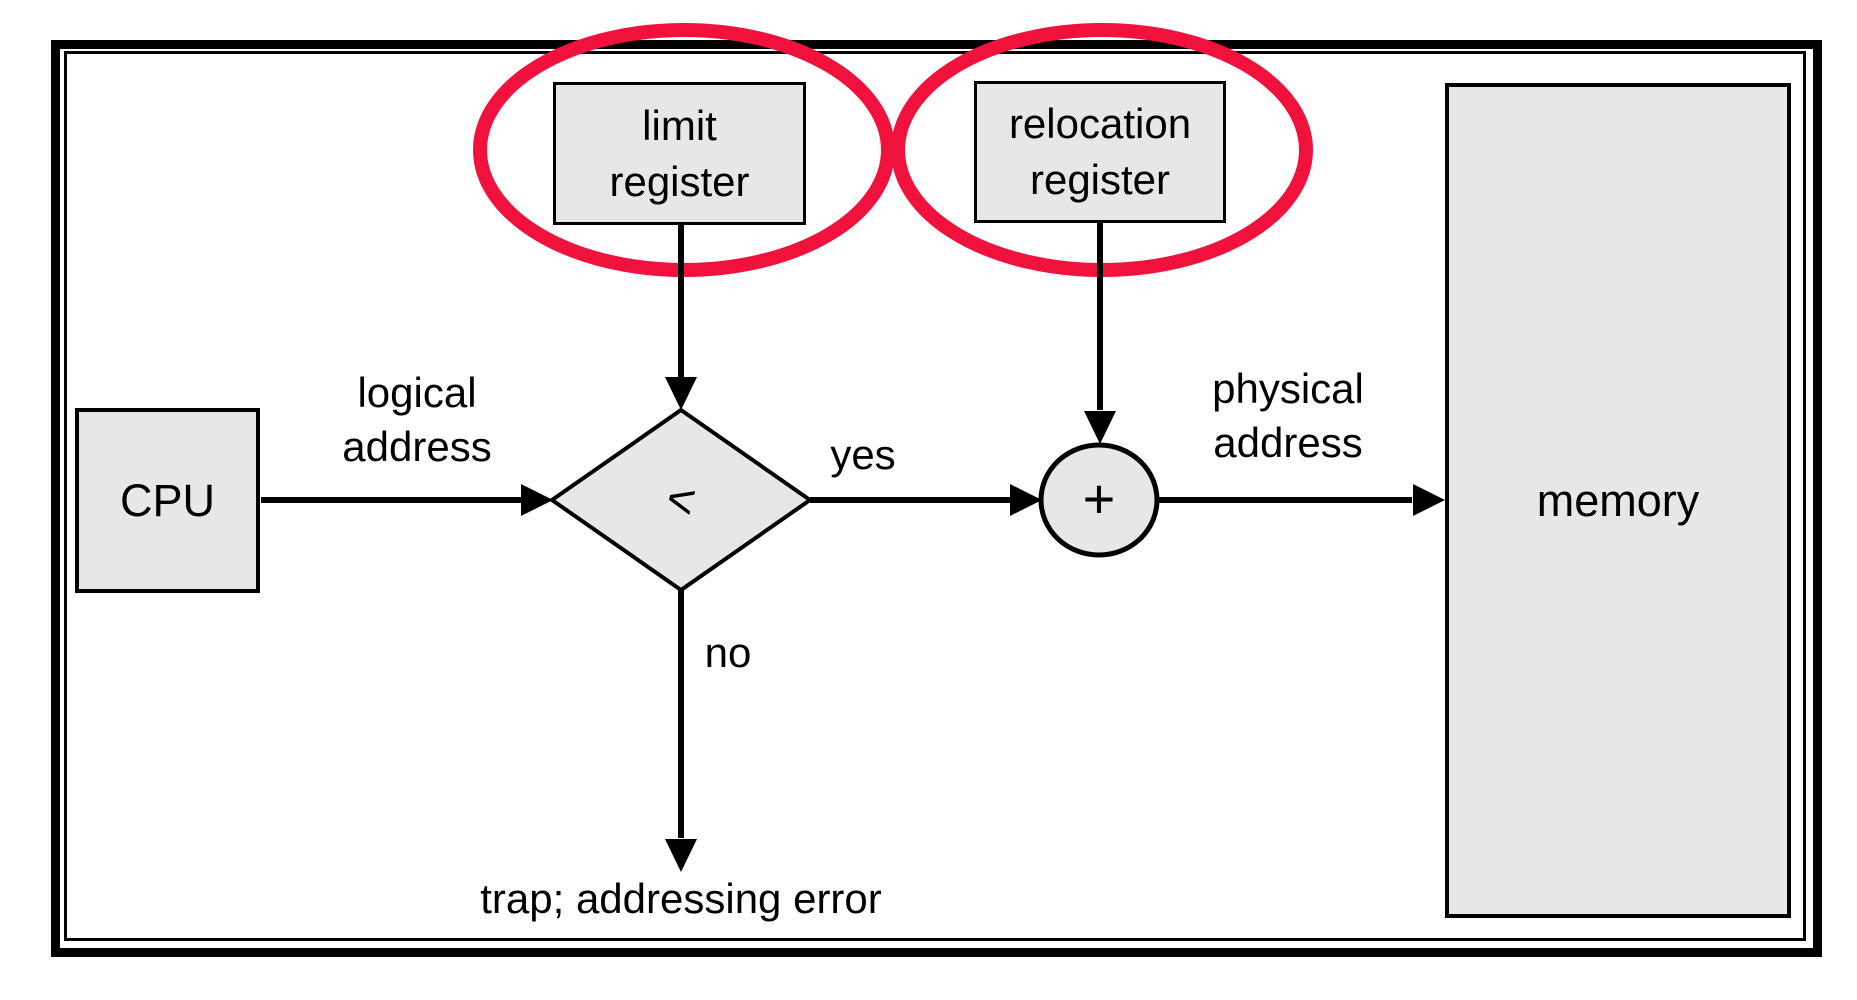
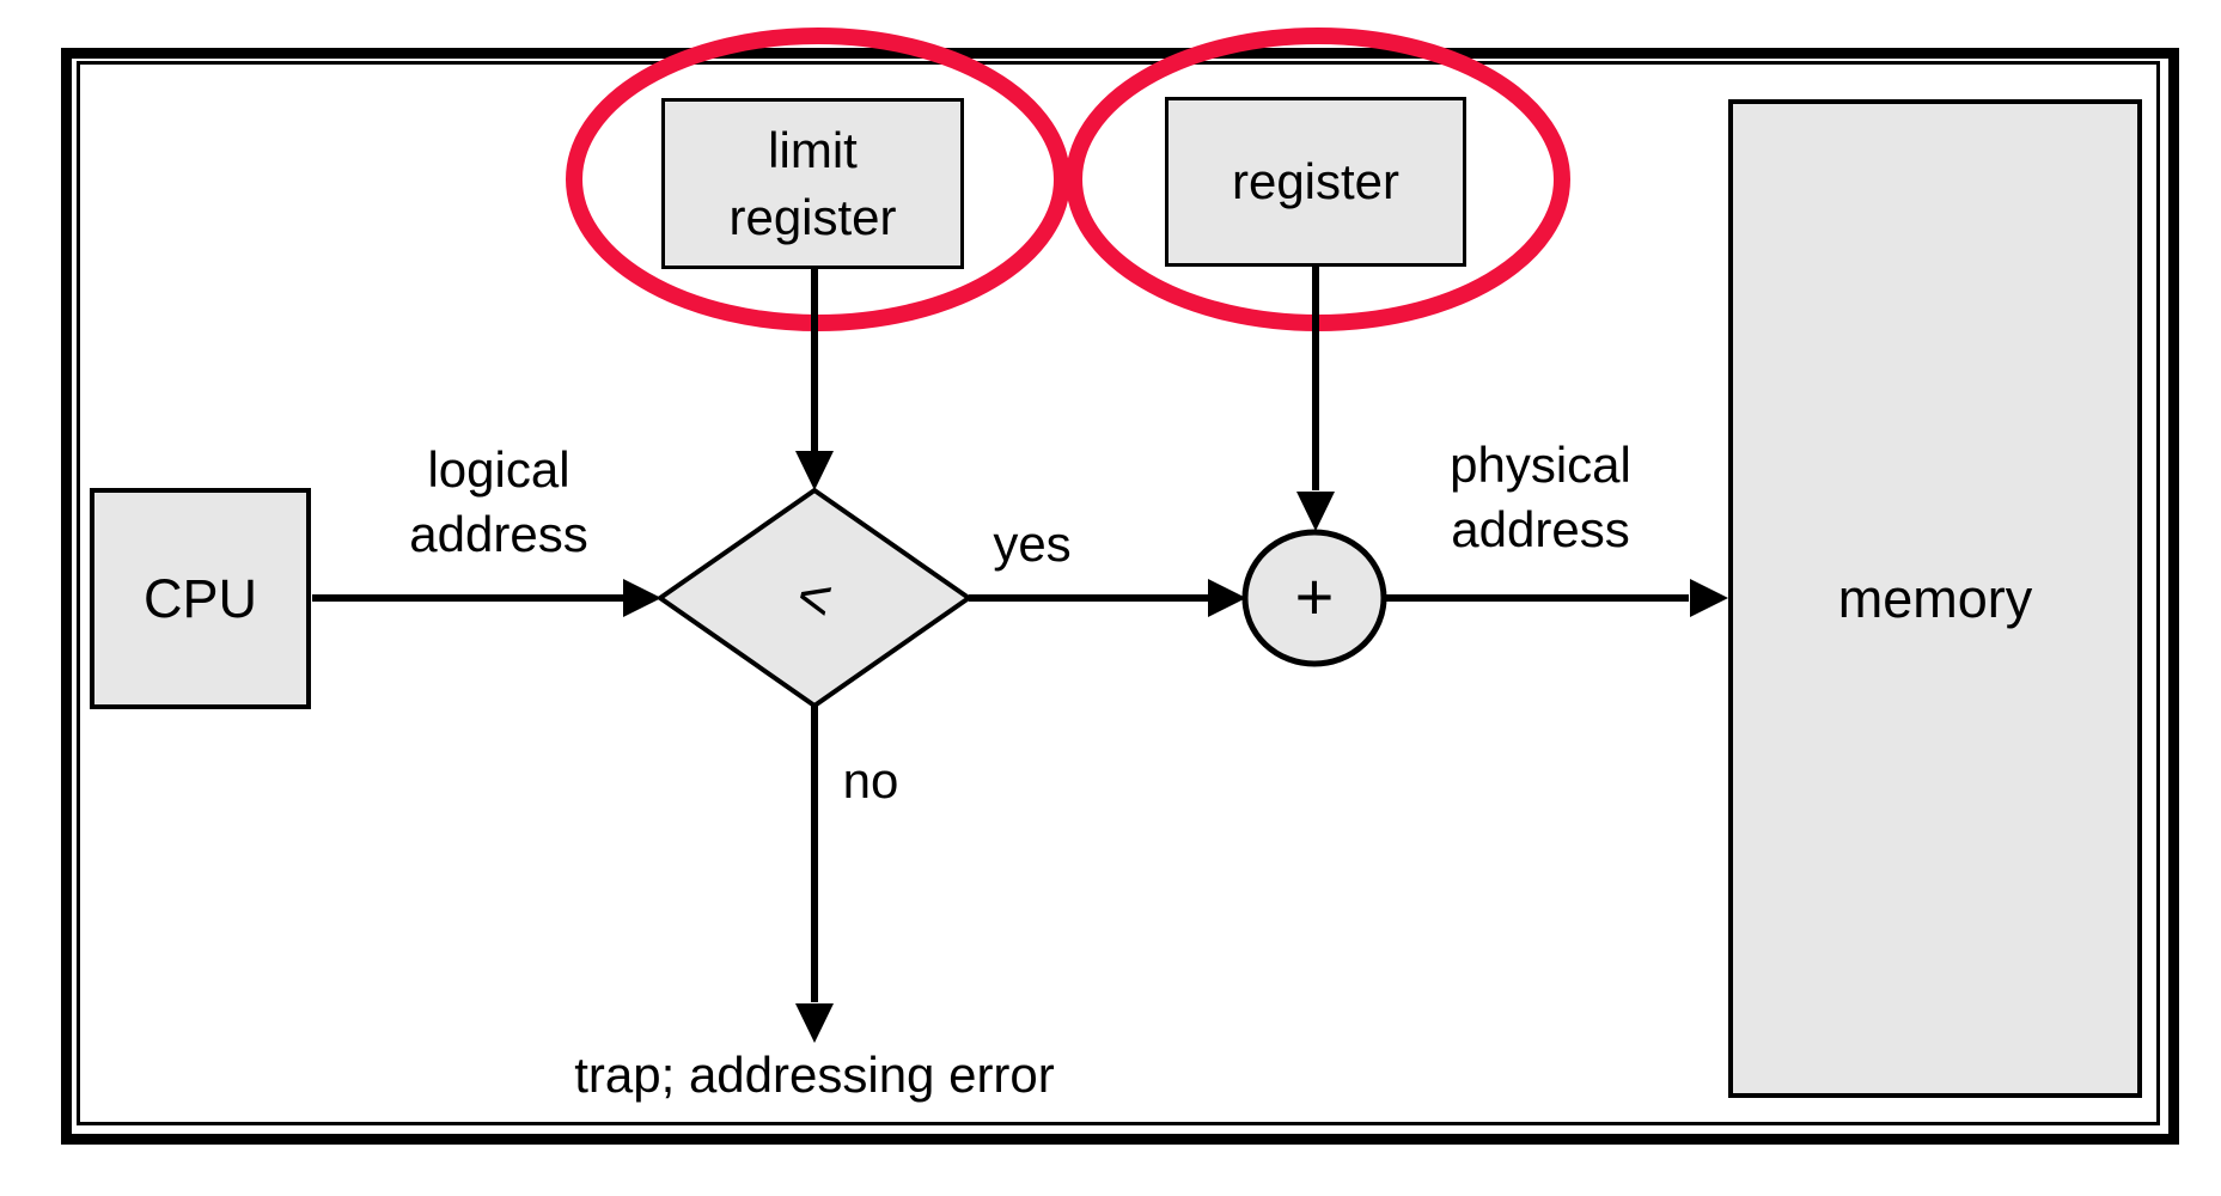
  CPU
  limit
  register
- relocation
  register
  memory
  +
  logical
  address
  yes
  physical
  address
  no
  trap; addressing error
